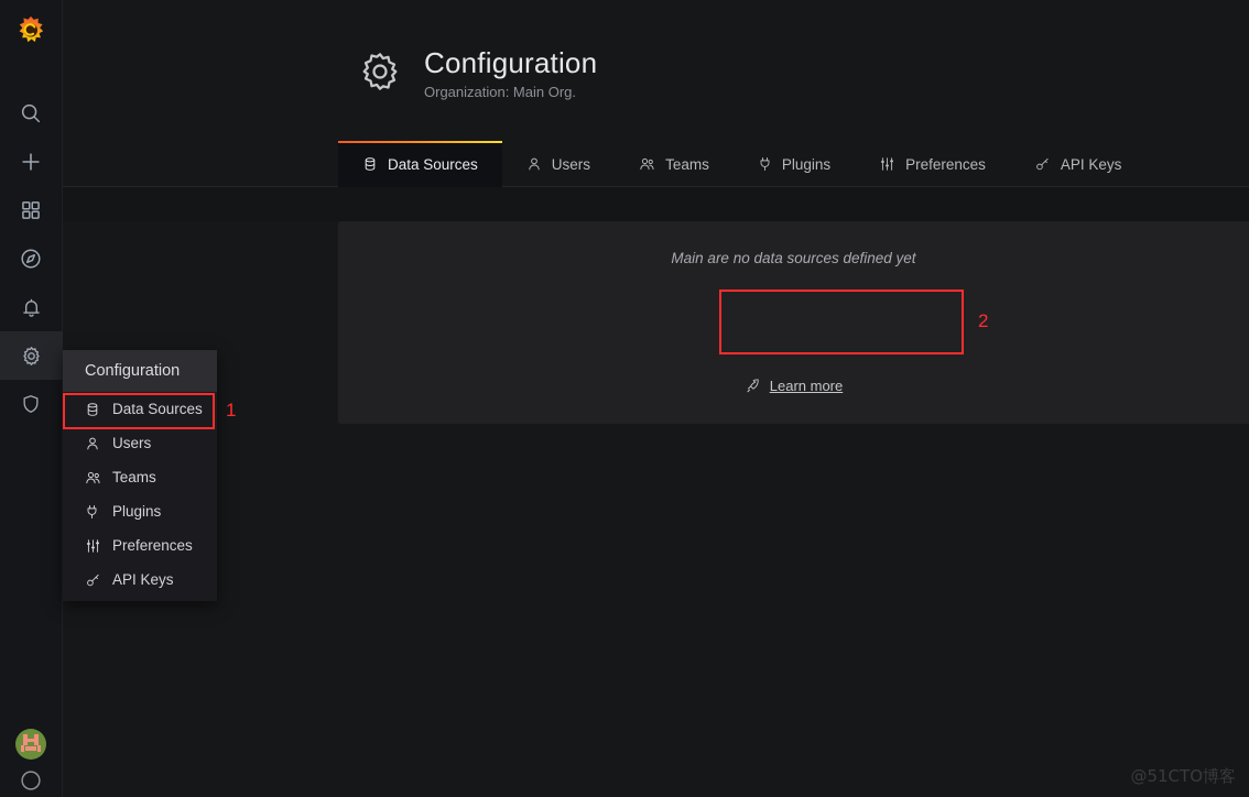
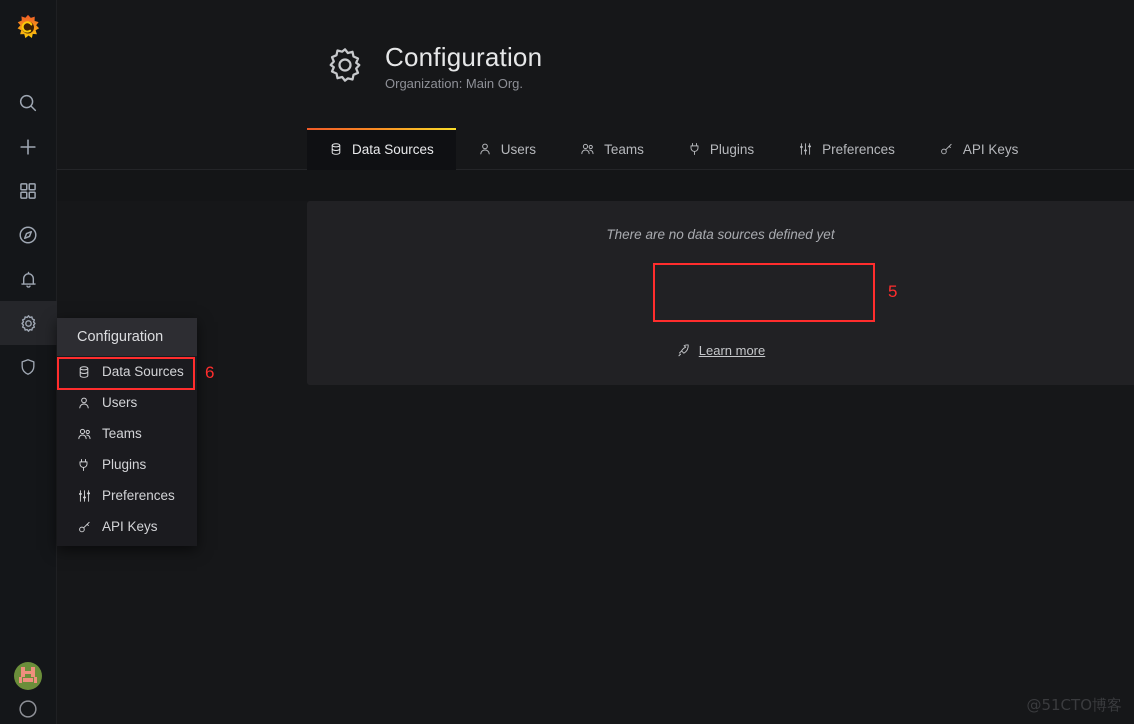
  Configuration
  Organization: Main Org.
  Data Sources
  Users
  Teams
  Plugins
  Preferences
  API Keys
- Main are no data sources defined yet
+ There are no data sources defined yet
  Learn more
  Configuration
  Data Sources
  Users
  Teams
  Plugins
  Preferences
  API Keys
- 1
+ 6
- 2
+ 5
  @51CTO博客
